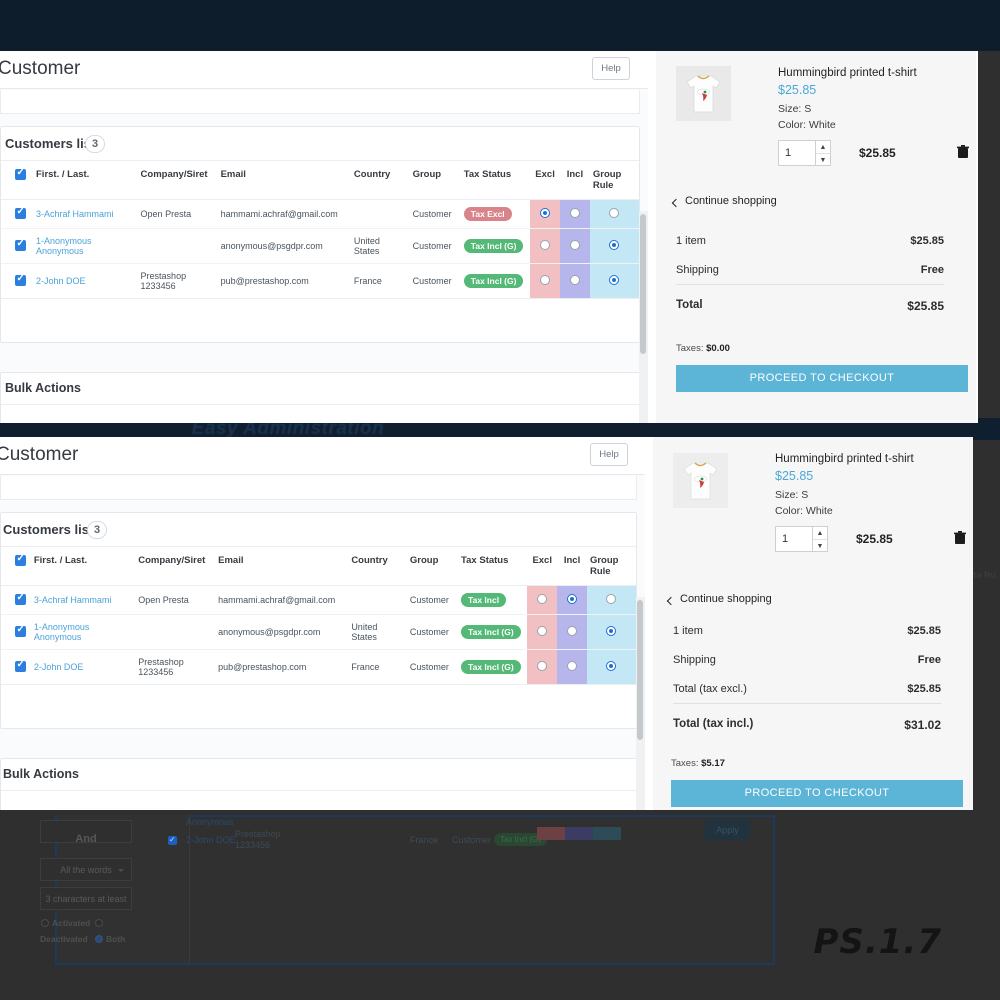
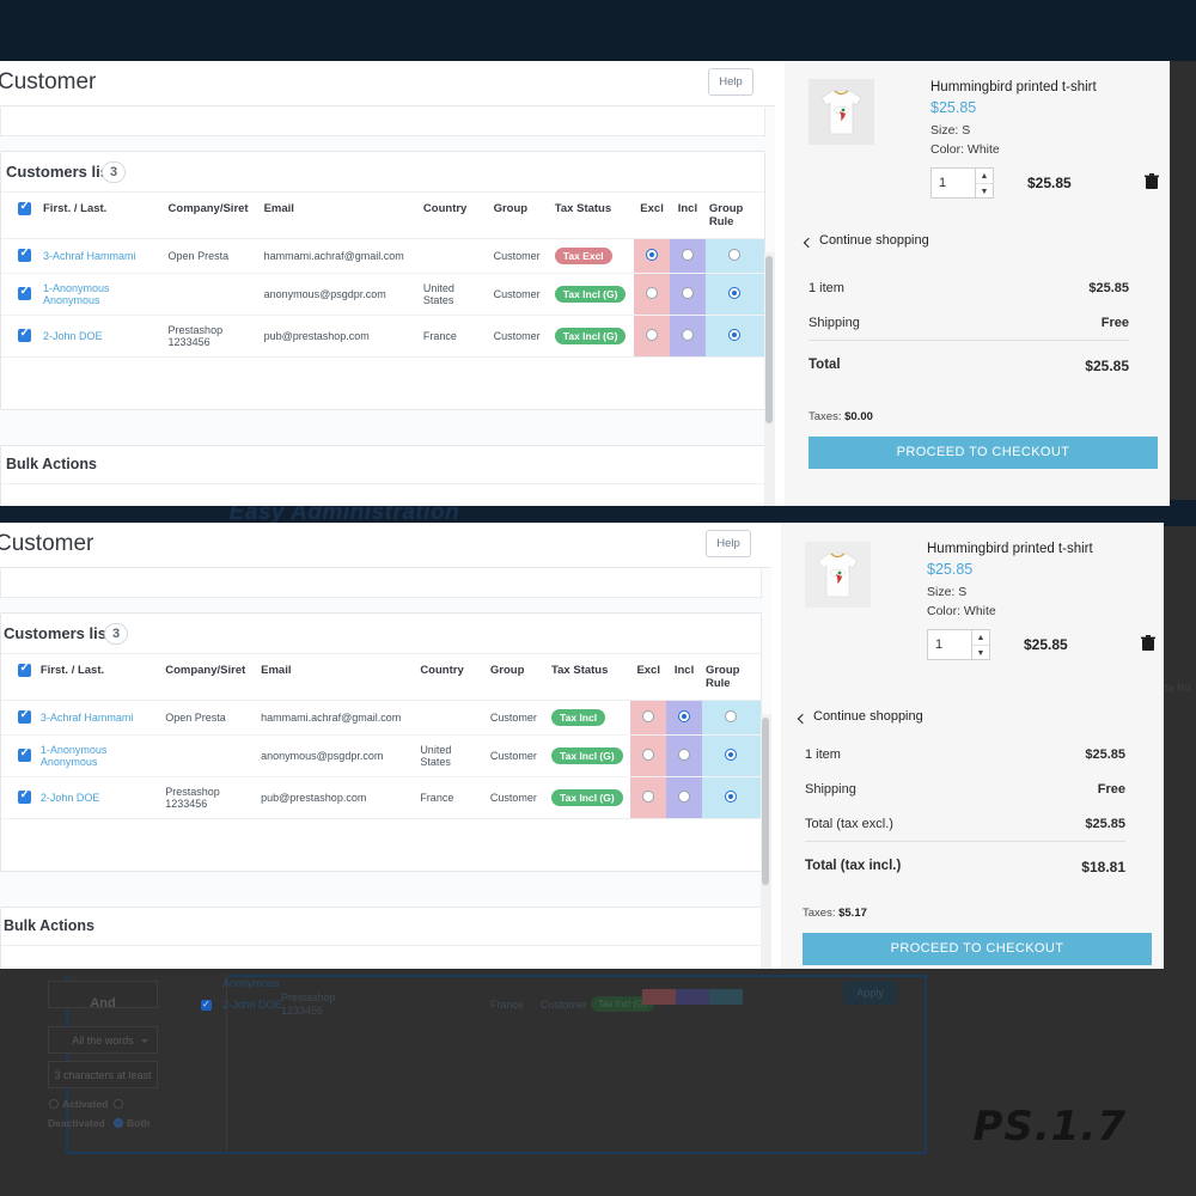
  Easy Administration
  And
  All the words
  3 characters at least
  Activated
  Deactivated
  Both
  2-John DOE
  Prestashop 1233456
  France
  Customer
  Anonymous
  Tax Incl (G
  Apply
  PS.1.7
  Customer
  Help
  Customers li
  3
  	First. / Last.	Company/Siret	Email	Country	Group	Tax Status	Excl	Incl	Group Rule
  	3-Achraf Hammami	Open Presta	hammami.achraf@gmail.com		Customer	Tax Excl
  	1-Anonymous Anonymous		anonymous@psgdpr.com	United States	Customer	Tax Incl (G)
  	2-John DOE	Prestashop 1233456	pub@prestashop.com	France	Customer	Tax Incl (G)
  Bulk Actions
  Hummingbird printed t-shirt
  $25.85
  Size: S
  Color: White
  1
  $25.85
  Continue shopping
  1 item
  $25.85
  Shipping
  Free
  Total
  $25.85
  Taxes: $0.00
  PROCEED TO CHECKOUT
  Customer
  Help
  Customers lis
  3
  	First. / Last.	Company/Siret	Email	Country	Group	Tax Status	Excl	Incl	Group Rule
  	3-Achraf Hammami	Open Presta	hammami.achraf@gmail.com		Customer	Tax Incl
  	1-Anonymous Anonymous		anonymous@psgdpr.com	United States	Customer	Tax Incl (G)
  	2-John DOE	Prestashop 1233456	pub@prestashop.com	France	Customer	Tax Incl (G)
  Bulk Actions
  Hummingbird printed t-shirt
  $25.85
  Size: S
  Color: White
  1
  $25.85
  Continue shopping
  1 item
  $25.85
  Shipping
  Free
  Total (tax excl.)
  $25.85
  Total (tax incl.)
- $31.02
+ $18.81
  Taxes: $5.17
  PROCEED TO CHECKOUT
